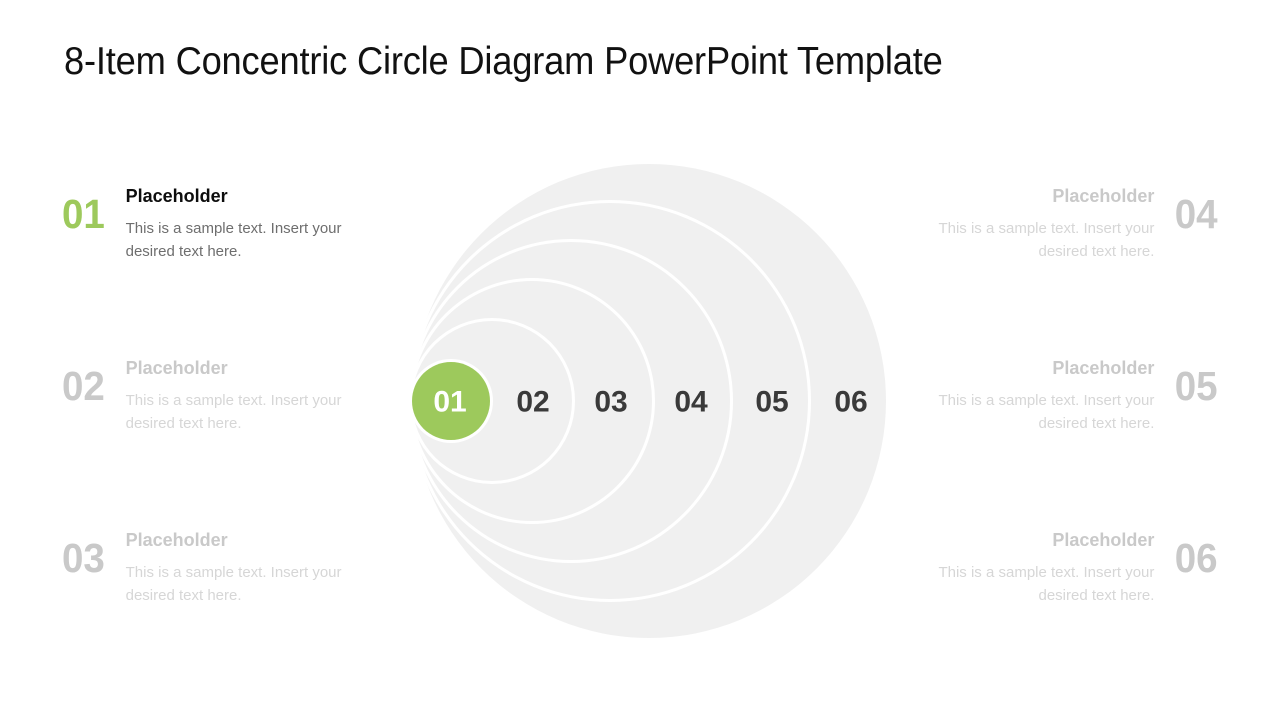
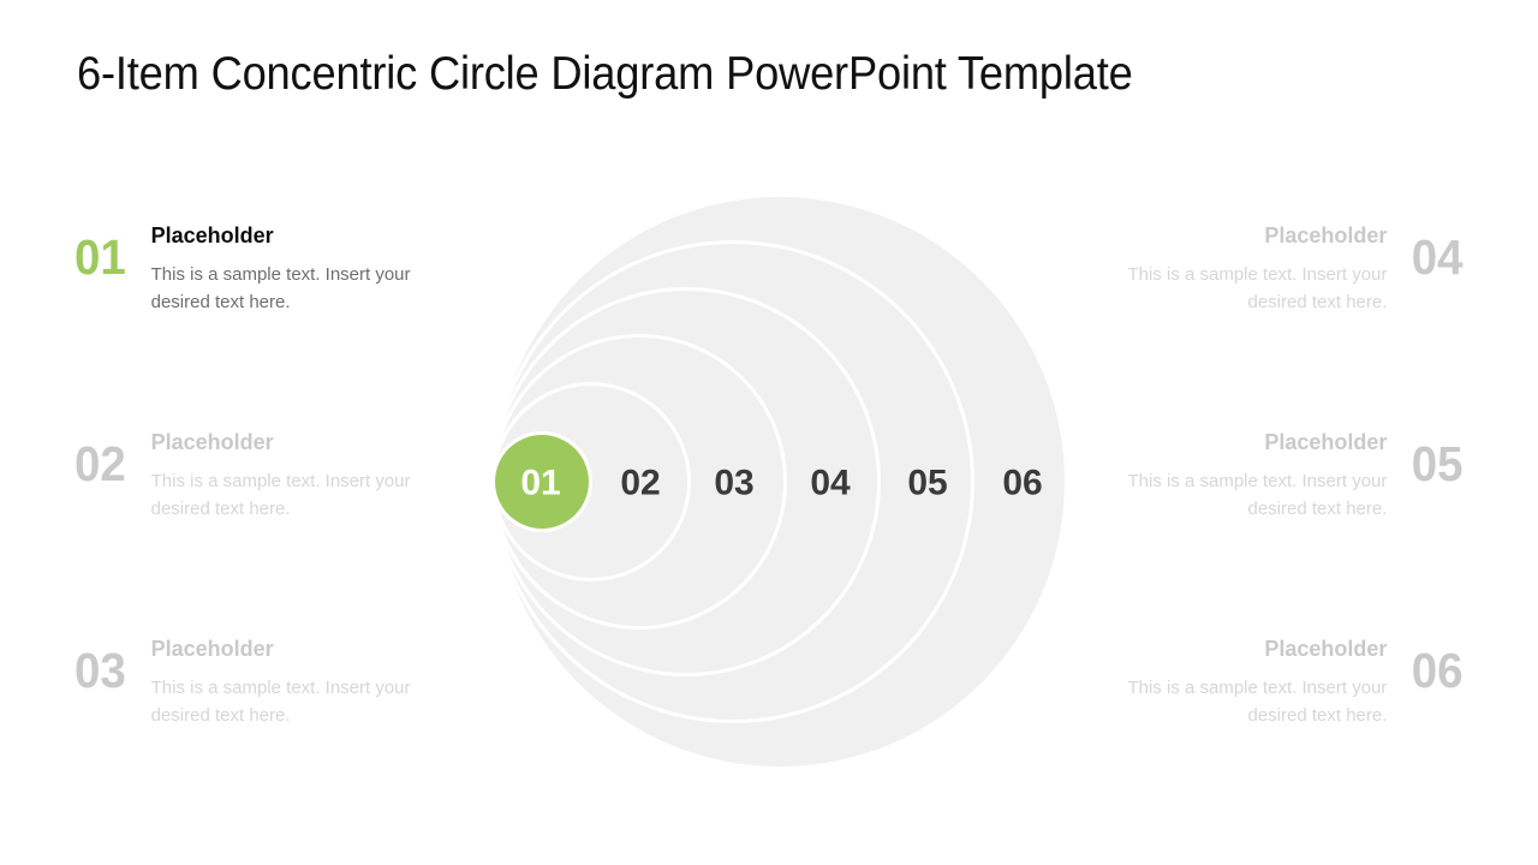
- 8-Item Concentric Circle Diagram PowerPoint Template
+ 6-Item Concentric Circle Diagram PowerPoint Template
  06
  05
  04
  03
  02
  01
  01
  Placeholder
  This is a sample text. Insert your desired text here.
  02
  Placeholder
  This is a sample text. Insert your desired text here.
  03
  Placeholder
  This is a sample text. Insert your desired text here.
  04
  Placeholder
  This is a sample text. Insert your desired text here.
  05
  Placeholder
  This is a sample text. Insert your desired text here.
  06
  Placeholder
  This is a sample text. Insert your desired text here.
